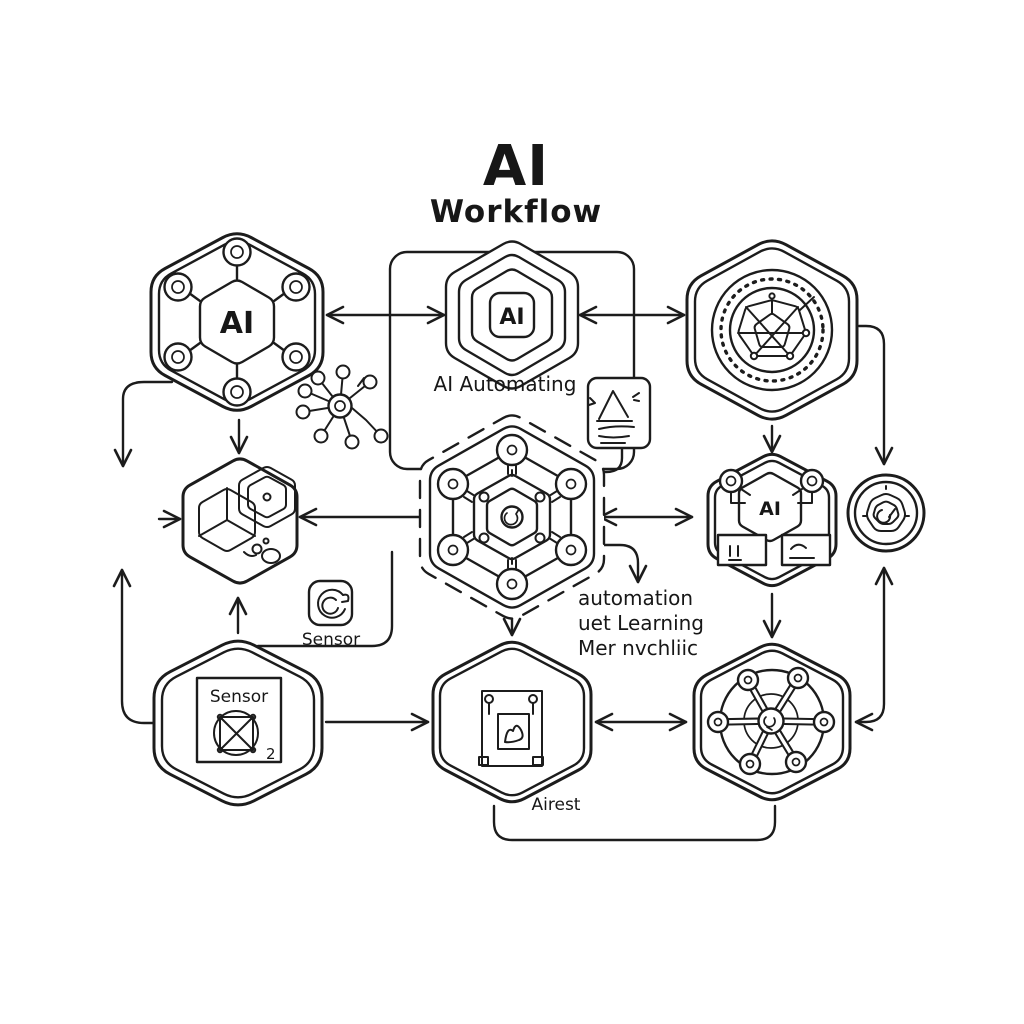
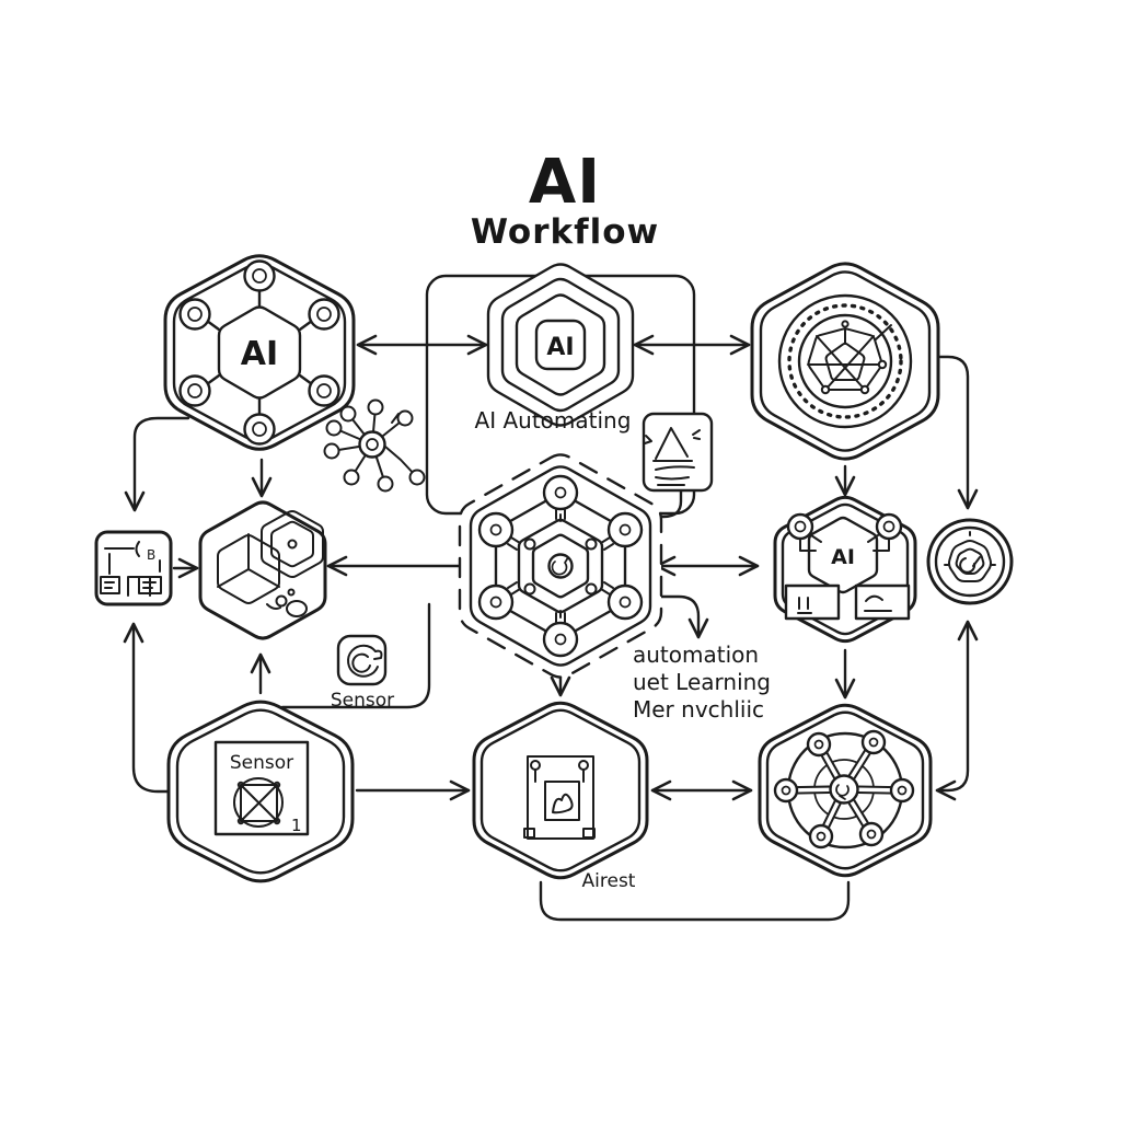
  AI
  AI
+ B
  AI
  Sensor
- 2
+ 1
  AI
  Workflow
  AI Automating
  automation
  uet Learning
  Mer nvchliic
  Sensor
  Airest
